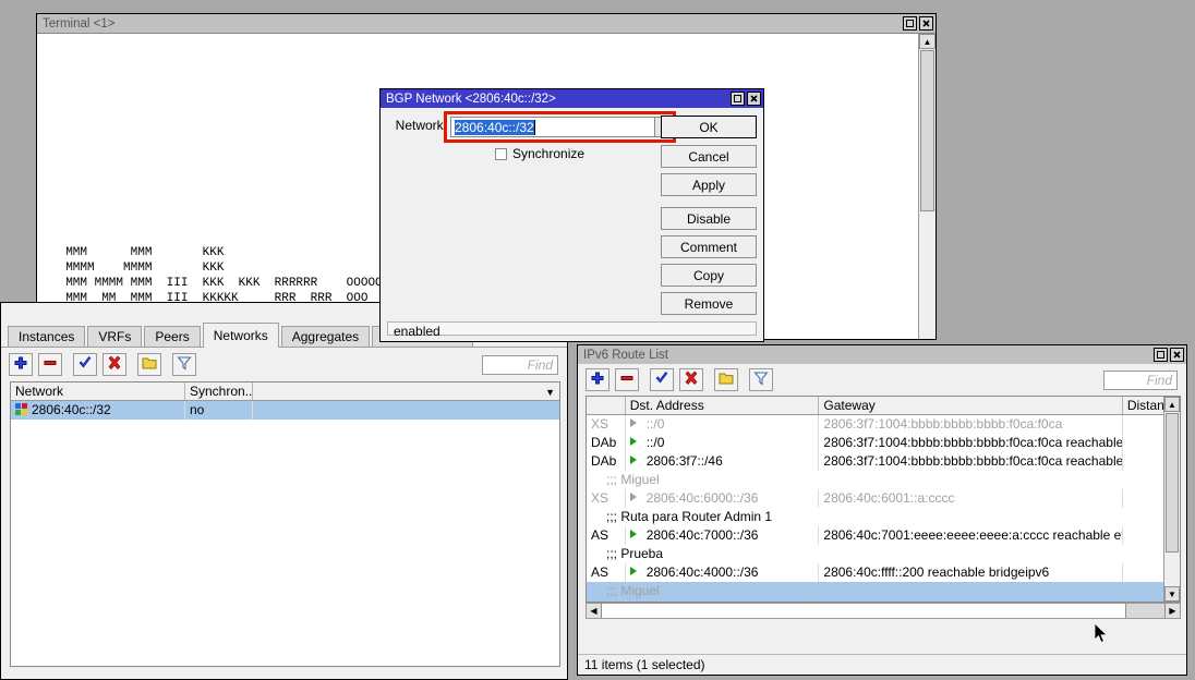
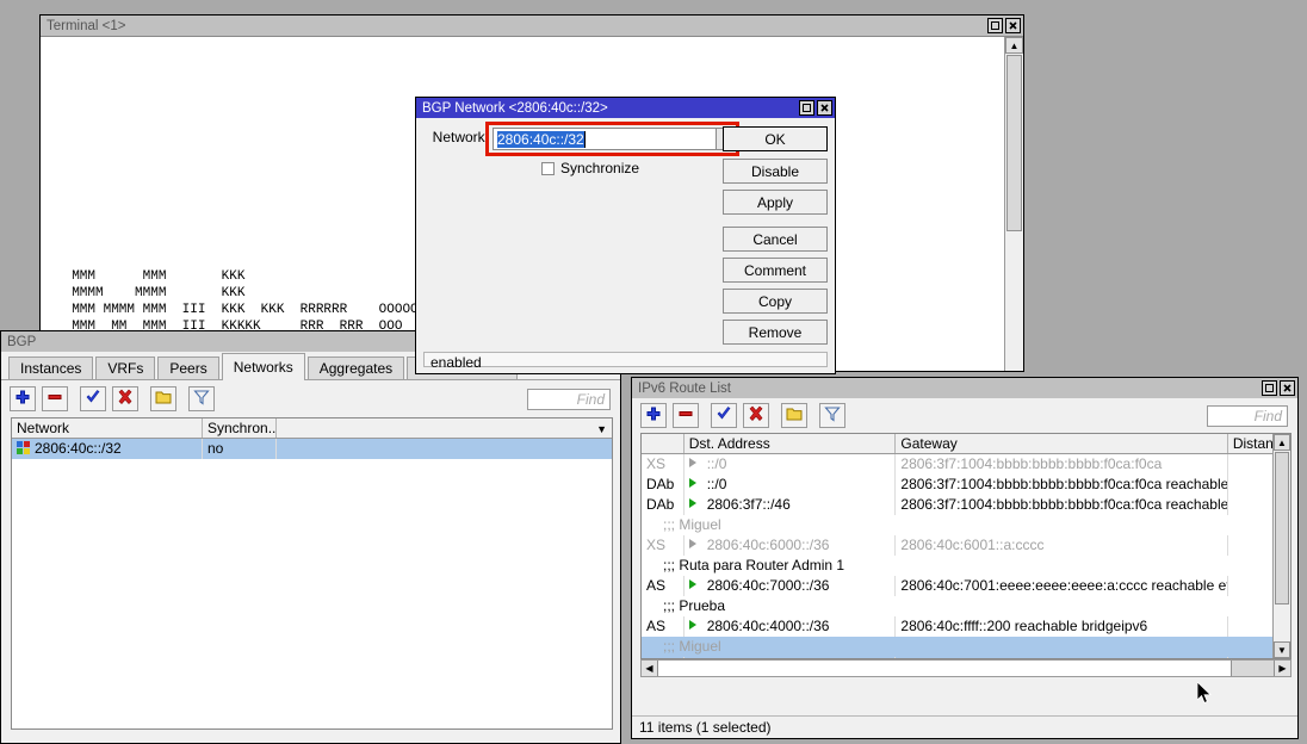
  Terminal <1>
  MMM MMM KKK
  MMMM MMMM KKK
  MMM MMMM MMM III KKK KKK RRRRRR OOOO
  MMM MM MMM III KKKKK RRR RRR OOO
  ▲
+ BGP
  Instances
  VRFs
  Peers
  Networks
  Aggregates
  Find
  Network
  Synchron..
  ▼
  2806:40c::/32
  no
  BGP Network <2806:40c::/32>
  Network:
  2806:40c::/32
  Synchronize
  OK
- Cancel
+ Disable
  Apply
- Disable
+ Cancel
  Comment
  Copy
  Remove
  enabled
  IPv6 Route List
  Find
  Dst. Address
  Gateway
  Distan
  XS
  ::/0
  2806:3f7:1004:bbbb:bbbb:bbbb:f0ca:f0ca
  DAb
  ::/0
  2806:3f7:1004:bbbb:bbbb:bbbb:f0ca:f0ca reachable
  DAb
  2806:3f7::/46
  2806:3f7:1004:bbbb:bbbb:bbbb:f0ca:f0ca reachable
  ;;; Miguel
  XS
  2806:40c:6000::/36
  2806:40c:6001::a:cccc
  ;;; Ruta para Router Admin 1
  AS
  2806:40c:7000::/36
  2806:40c:7001:eeee:eeee:eeee:a:cccc reachable e
  ;;; Prueba
  AS
  2806:40c:4000::/36
  2806:40c:ffff::200 reachable bridgeipv6
  ;;; Miguel
  ▲
  ▼
  ◀
  ▶
  11 items (1 selected)
